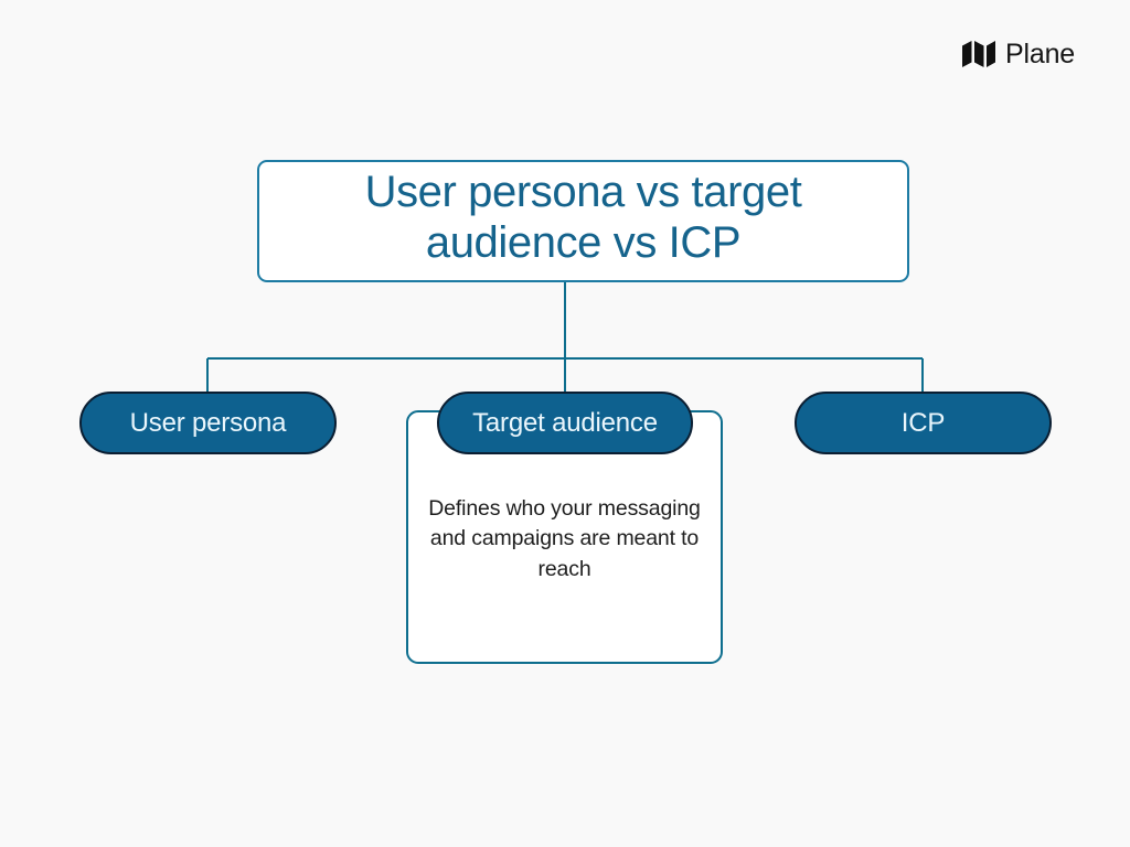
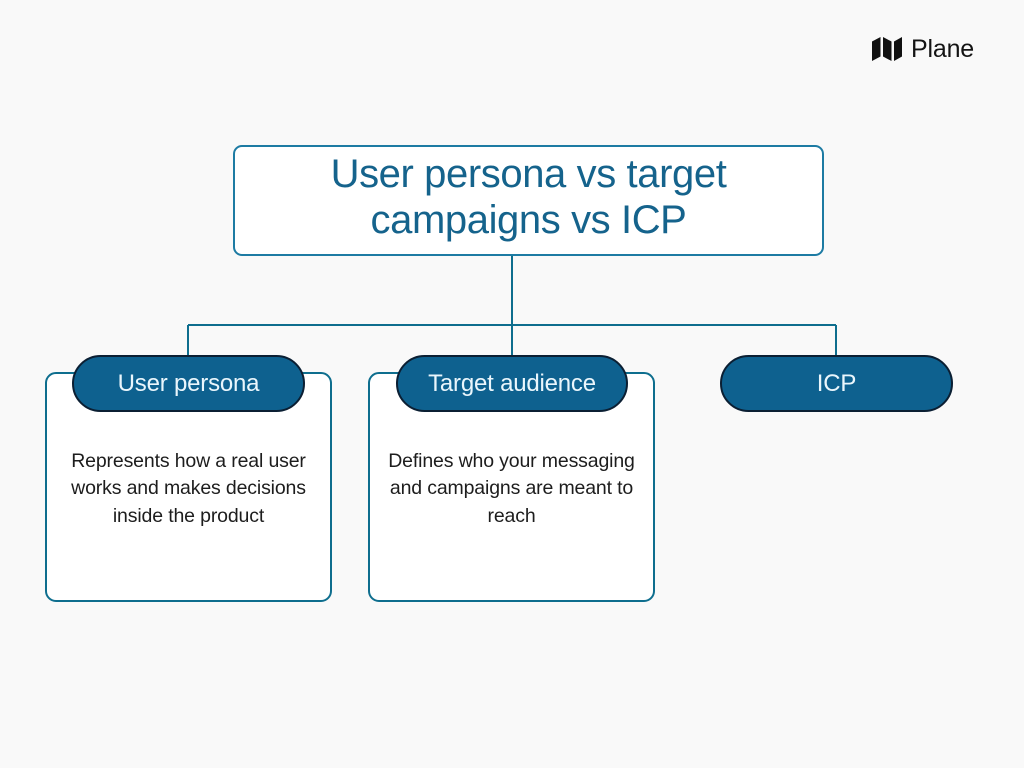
  Plane
- User persona vs target audience vs ICP
+ User persona vs target campaigns vs ICP
+ Represents how a real user works and makes decisions inside the product
  User persona
  Defines who your messaging and campaigns are meant to reach
  Target audience
  ICP
